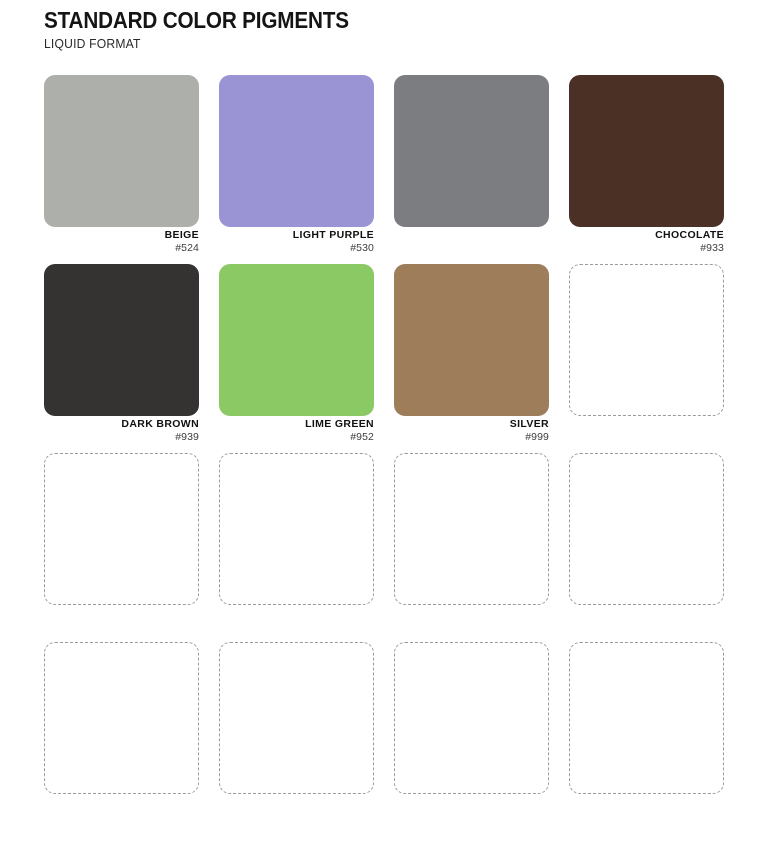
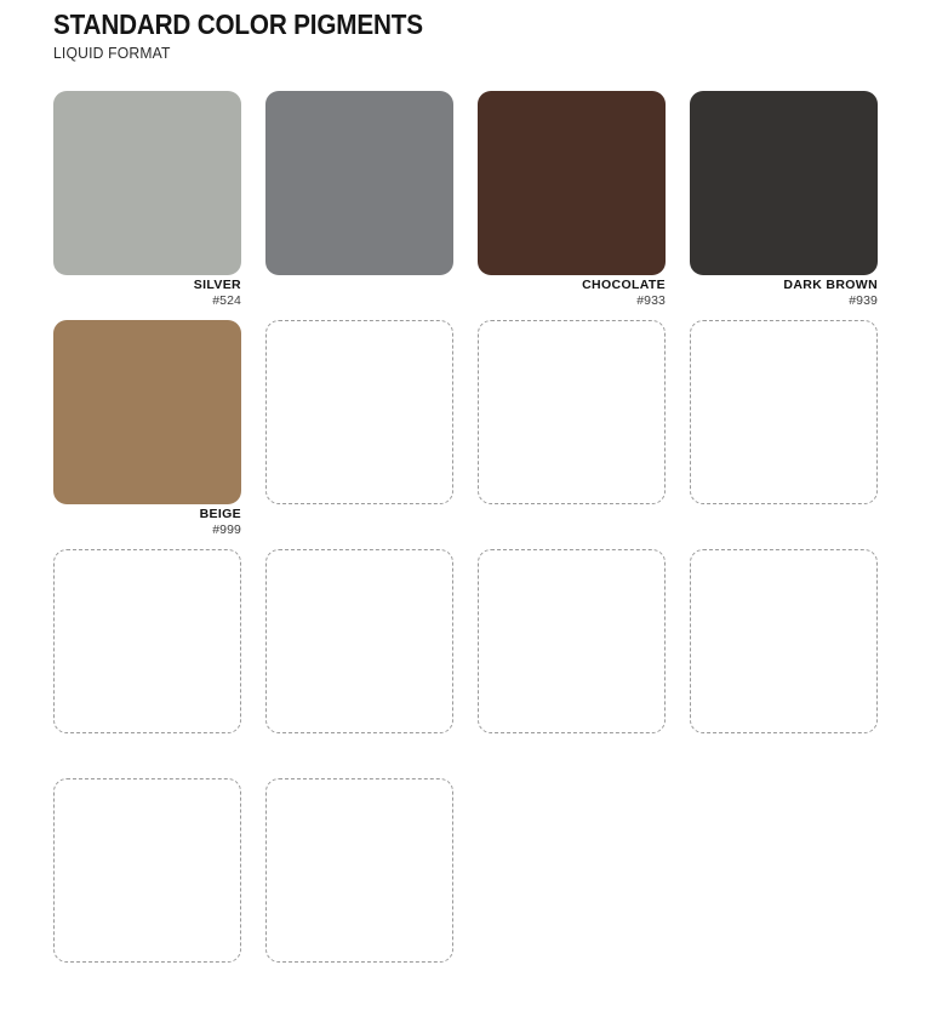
  STANDARD COLOR PIGMENTS
  LIQUID FORMAT
- BEIGE
+ SILVER
  #524
- LIGHT PURPLE
- #530
  CHOCOLATE
  #933
  DARK BROWN
  #939
- LIME GREEN
- #952
- SILVER
+ BEIGE
  #999
